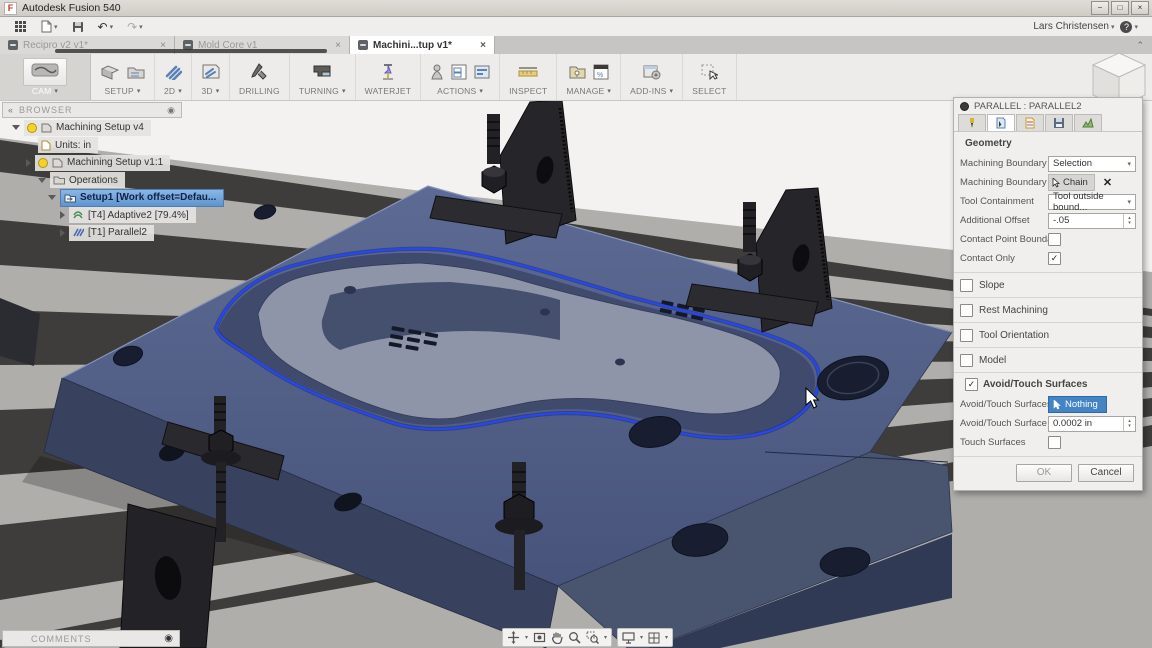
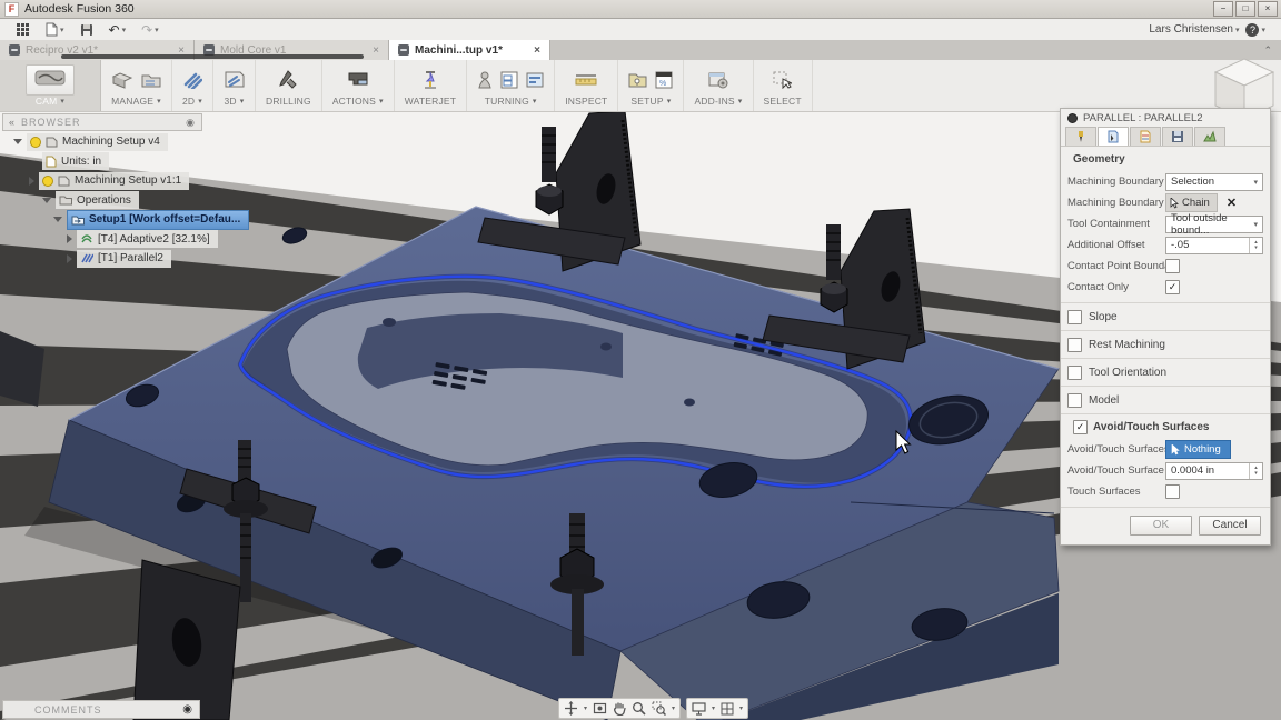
  F
- Autodesk Fusion 540
+ Autodesk Fusion 360
  −
  □
  ×
  ↶
  ↷
  Lars Christensen
  ?
  Recipro v2 v1*
  ×
  Mold Core v1
  ×
  Machini...tup v1*
  ×
  ⌃
  CAM
- SETUP
+ MANAGE
  2D
  3D
  DRILLING
- TURNING
+ ACTIONS
  WATERJET
- ACTIONS
+ TURNING
  INSPECT
- MANAGE
+ SETUP
  ADD-INS
  SELECT
  «
  BROWSER
  ◉
  Machining Setup v4
  Units: in
  Machining Setup v1:1
  Operations
  Setup1 [Work offset=Defau...
- [T4] Adaptive2 [79.4%]
+ [T4] Adaptive2 [32.1%]
  [T1] Parallel2
  PARALLEL : PARALLEL2
  Geometry
  Machining Boundary
  Selection
  Machining Boundary
  Chain
  ✕
  Tool Containment
  Tool outside bound...
  Additional Offset
  -.05
  Contact Point Bound
  Contact Only
  ✓
  Slope
  Rest Machining
  Tool Orientation
  Model
  ✓
  Avoid/Touch Surfaces
  Avoid/Touch Surface
  Nothing
  Avoid/Touch Surface
- 0.0002 in
+ 0.0004 in
  Touch Surfaces
  OK
  Cancel
  COMMENTS
  ◉
